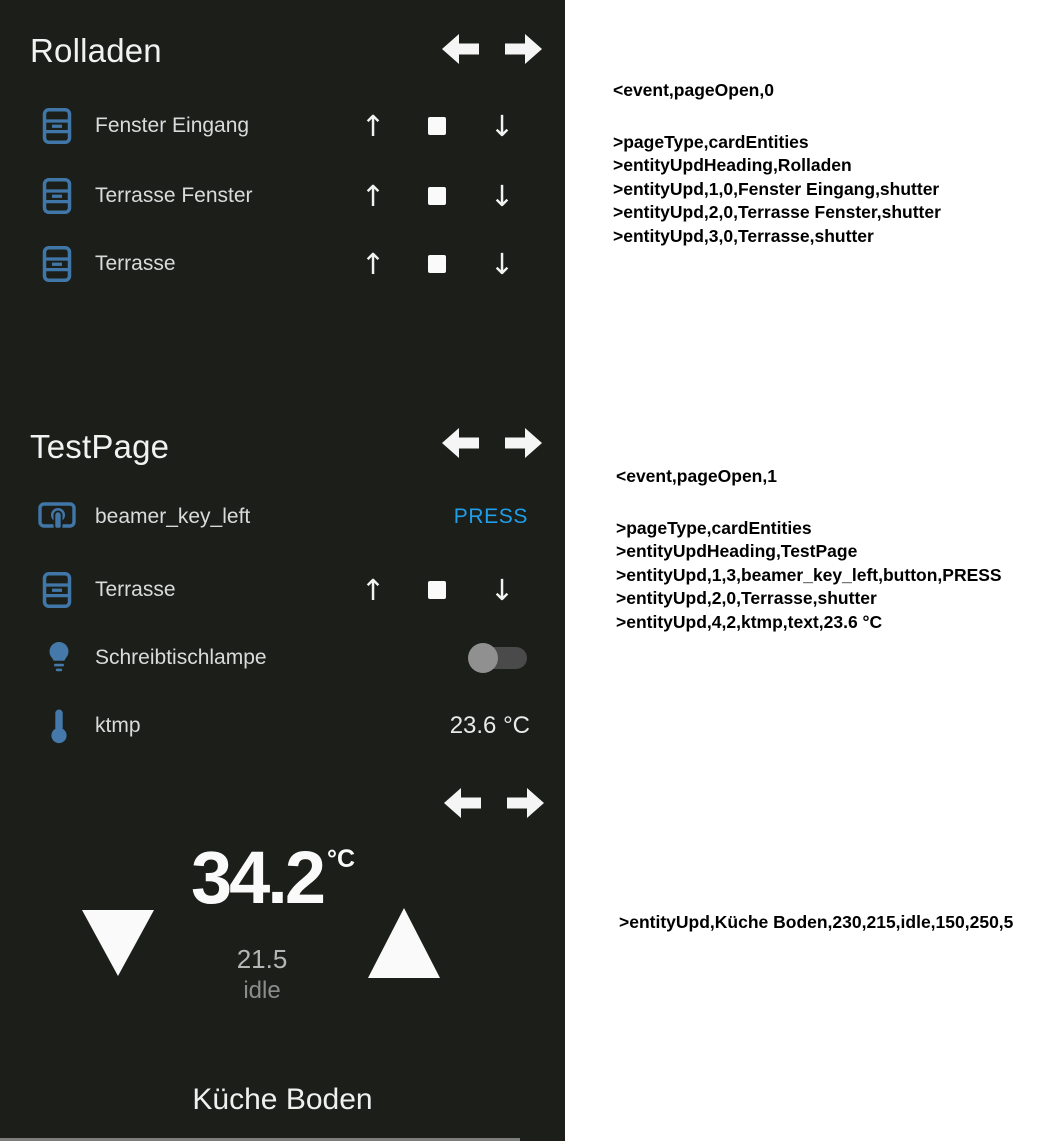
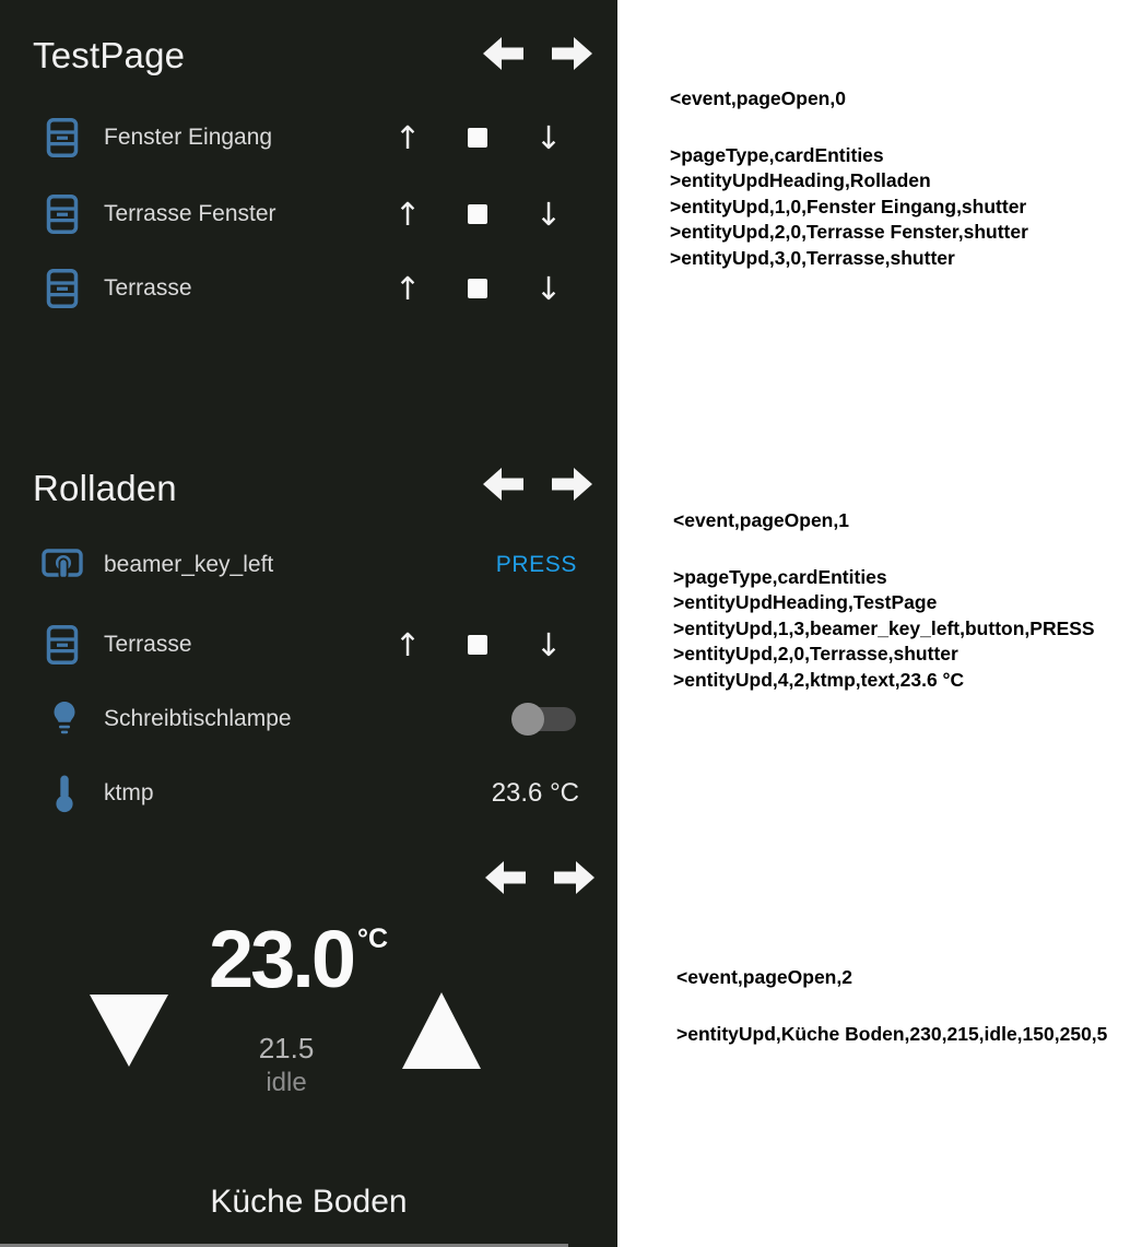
- Rolladen
+ TestPage
  Fenster Eingang
  ↑
  ↓
  Terrasse Fenster
  ↑
  ↓
  Terrasse
  ↑
  ↓
- TestPage
+ Rolladen
  beamer_key_left
  PRESS
  Terrasse
  ↑
  ↓
  Schreibtischlampe
  ktmp
  23.6 °C
- 34.2
+ 23.0
  °C
  21.5
  idle
  Küche Boden
  <event,pageOpen,0
  >pageType,cardEntities
  >entityUpdHeading,Rolladen
  >entityUpd,1,0,Fenster Eingang,shutter
  >entityUpd,2,0,Terrasse Fenster,shutter
  >entityUpd,3,0,Terrasse,shutter
  <event,pageOpen,1
  >pageType,cardEntities
  >entityUpdHeading,TestPage
  >entityUpd,1,3,beamer_key_left,button,PRESS
  >entityUpd,2,0,Terrasse,shutter
  >entityUpd,4,2,ktmp,text,23.6 °C
+ <event,pageOpen,2
  >entityUpd,Küche Boden,230,215,idle,150,250,5
